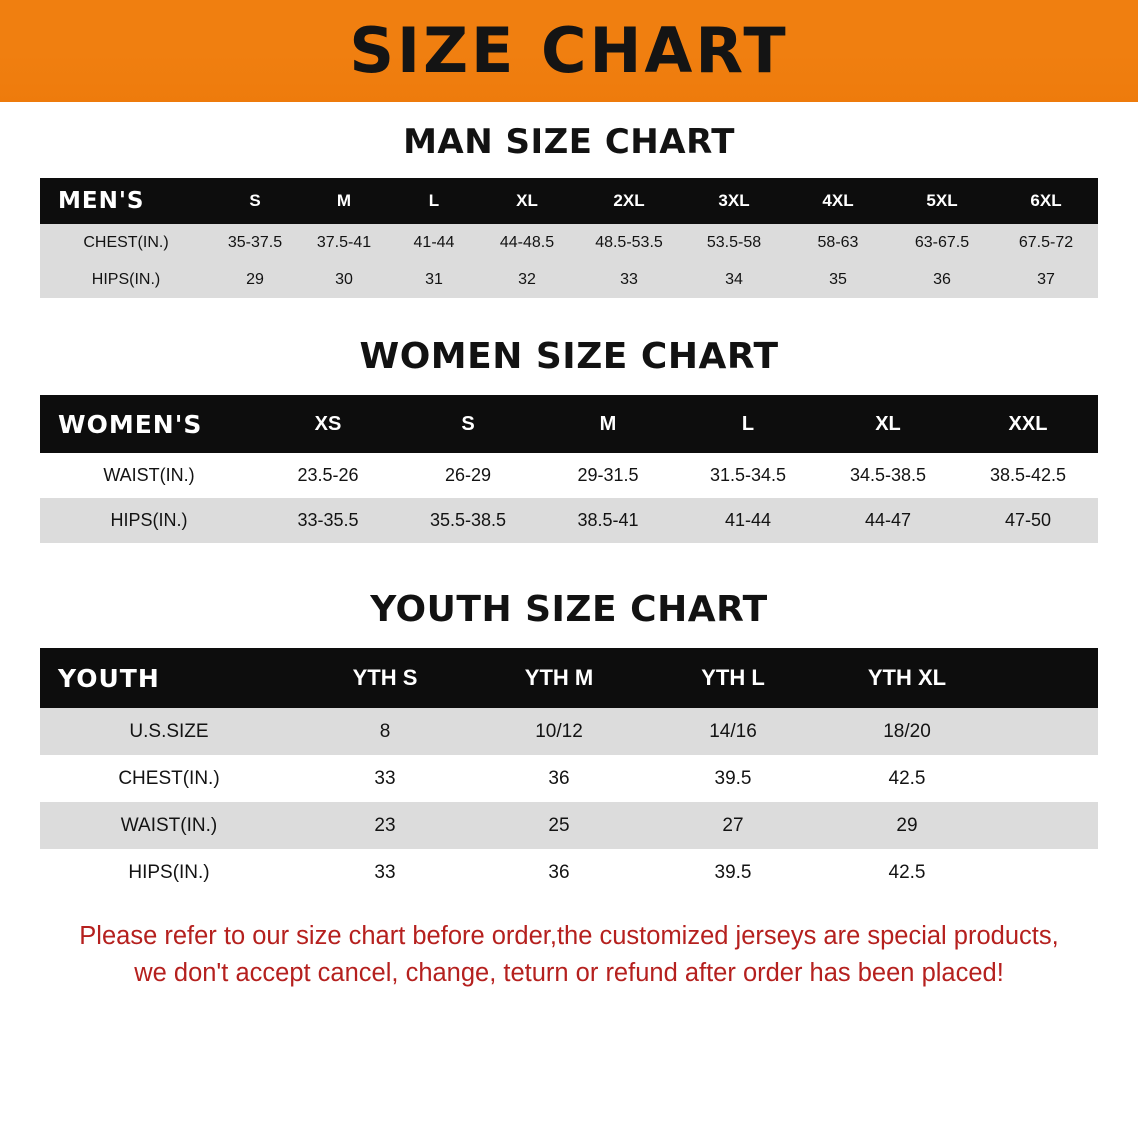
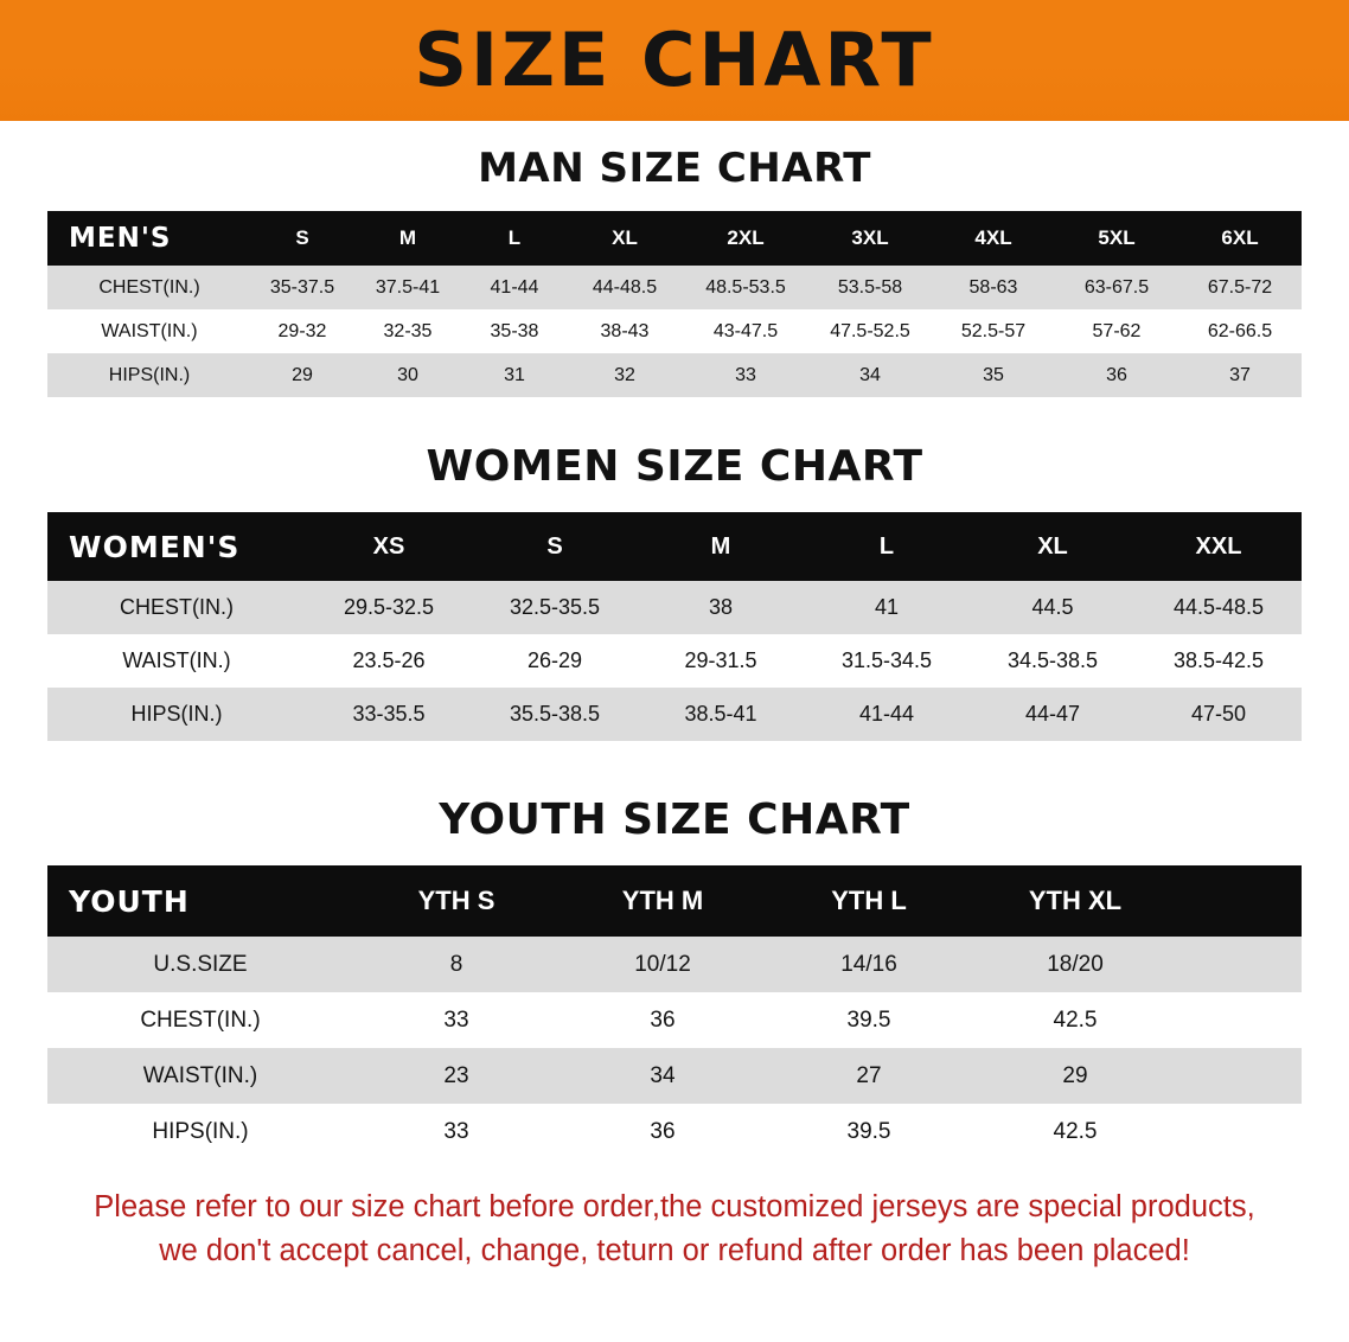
  SIZE CHART
  MAN SIZE CHART
  MEN'S	S	M	L	XL	2XL	3XL	4XL	5XL	6XL
  CHEST(IN.)	35-37.5	37.5-41	41-44	44-48.5	48.5-53.5	53.5-58	58-63	63-67.5	67.5-72
+ WAIST(IN.)	29-32	32-35	35-38	38-43	43-47.5	47.5-52.5	52.5-57	57-62	62-66.5
  HIPS(IN.)	29	30	31	32	33	34	35	36	37
  WOMEN SIZE CHART
  WOMEN'S	XS	S	M	L	XL	XXL
+ CHEST(IN.)	29.5-32.5	32.5-35.5	38	41	44.5	44.5-48.5
  WAIST(IN.)	23.5-26	26-29	29-31.5	31.5-34.5	34.5-38.5	38.5-42.5
  HIPS(IN.)	33-35.5	35.5-38.5	38.5-41	41-44	44-47	47-50
  YOUTH SIZE CHART
  YOUTH	YTH S	YTH M	YTH L	YTH XL
  U.S.SIZE	8	10/12	14/16	18/20
  CHEST(IN.)	33	36	39.5	42.5
- WAIST(IN.)	23	25	27	29
+ WAIST(IN.)	23	34	27	29
  HIPS(IN.)	33	36	39.5	42.5
  Please refer to our size chart before order,the customized jerseys are special products,
  we don't accept cancel, change, teturn or refund after order has been placed!
